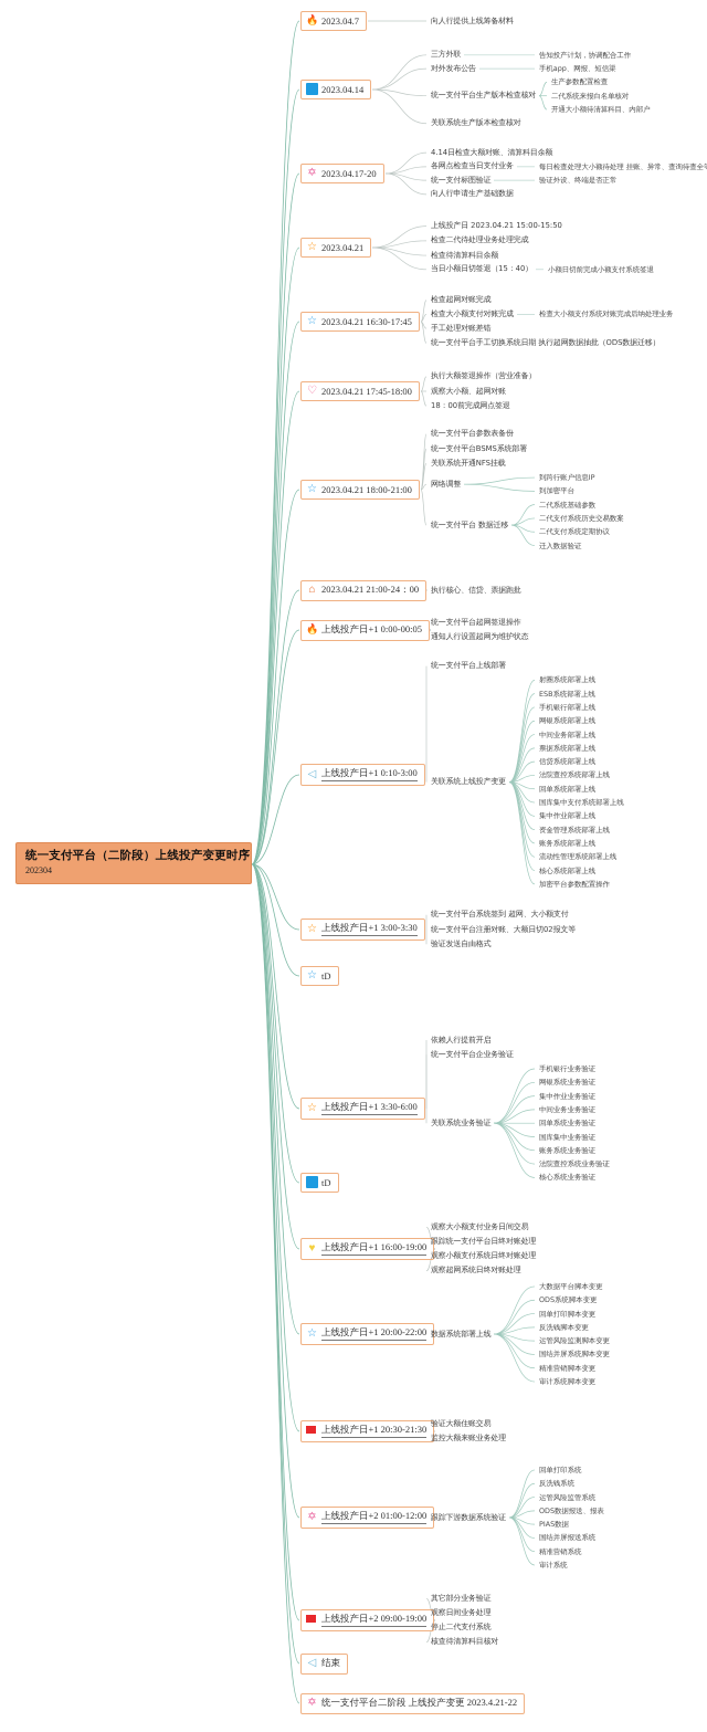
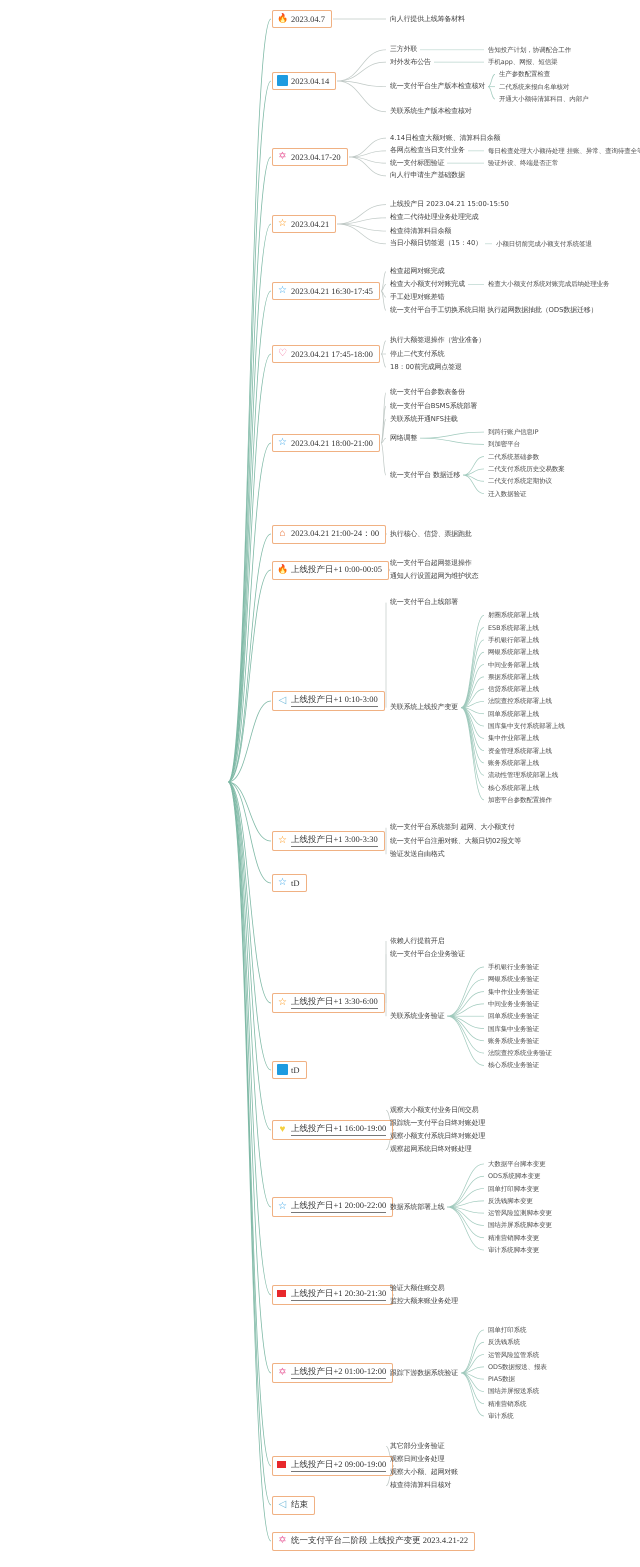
- 统一支付平台（二阶段）上线投产变更时序
- 202304
  2023.04.7
  向人行提供上线筹备材料
  2023.04.14
  三方外联
  告知投产计划，协调配合工作
  统一支付平台生产版本检查核对
  生产参数配置检查
  二代系统来报白名单核对
  开通大小额待清算科目、内部户
  关联系统生产版本检查核对
  2023.04.17-20
  4.14日检查大额对账、清算科目余额
  各网点检查当日支付业务
  每日检查处理大小额待处理 挂账、异常、查询待查全
  统一支付标图验证
  验证外设、终端是否正常
  向人行申请生产基础数据
  2023.04.21
  上线投产日 2023.04.21 15:00-15:50
  检查二代待处理业务处理完成
  检查待清算科目余额
  当日小额日切签退（15：40）
  小额日切前完成小额支付系统签退
  2023.04.21 16:30-17:45
  检查超网对账完成
  检查大小额支付对账完成
  检查大小额支付系统对账完成后纳处理业务
  手工处理对账差错
  统一支付平台手工切换系统日期 执行超网数据抽批（ODS数据迁移）
  2023.04.21 17:45-18:00
  执行大额签退操作（营业准备）
- 观察大小额、超网对账
+ 停止二代支付系统
  18：00前完成网点签退
  2023.04.21 18:00-21:00
  统一支付平台参数表备份
  统一支付平台BSMS系统部署
  关联系统开通NFS挂载
  网络调整
  到跨行账户信息IP
  到加密平台
  统一支付平台 数据迁移
  二代系统基础参数
  二代支付系统历史交易数案
  二代支付系统定期协议
  迁入数据验证
  2023.04.21 21:00-24：00
  执行核心、信贷、票据跑批
  上线投产日+1 0:00-00:05
  统一支付平台超网签退操作
  通知人行设置超网为维护状态
  上线投产日+1 0:10-3:00
  统一支付平台上线部署
  关联系统上线投产变更
  射圈系统部署上线
  ESB系统部署上线
  手机银行部署上线
  网银系统部署上线
  中间业务部署上线
  票据系统部署上线
  信贷系统部署上线
  法院查控系统部署上线
  回单系统部署上线
  国库集中支付系统部署上线
  集中作业部署上线
  资金管理系统部署上线
  账务系统部署上线
  流动性管理系统部署上线
  核心系统部署上线
  加密平台参数配置操作
  上线投产日+1 3:00-3:30
  统一支付平台系统签到 超网、大小额支付
  统一支付平台注册对账、大额日切02报文等
  验证发送自由格式
  tD
  上线投产日+1 3:30-6:00
  依赖人行提前开启
  统一支付平台企业务验证
  关联系统业务验证
  手机银行业务验证
  网银系统业务验证
  集中作业业务验证
  中间业务业务验证
  回单系统业务验证
  国库集中业务验证
  账务系统业务验证
  法院查控系统业务验证
  核心系统业务验证
  tD
  上线投产日+1 16:00-19:00
  观察大小额支付业务日间交易
  跟踪统一支付平台日终对账处理
  观察小额支付系统日终对账处理
  观察超网系统日终对账处理
  上线投产日+1 20:00-22:00
  数据系统部署上线
  大数据平台脚本变更
  ODS系统脚本变更
  回单打印脚本变更
  反洗钱脚本变更
  运管风险监测脚本变更
  国结并屏系统脚本变更
  精准营销脚本变更
  审计系统脚本变更
  上线投产日+1 20:30-21:30
  验证大额住账交易
  监控大额来账业务处理
  上线投产日+2 01:00-12:00
  跟踪下游数据系统验证
  回单打印系统
  反洗钱系统
  运管风险监管系统
  ODS数据报送、报表
  PIAS数据
  国结并屏报送系统
  精准营销系统
  审计系统
  上线投产日+2 09:00-19:00
  其它部分业务验证
  观察日间业务处理
- 停止二代支付系统
+ 观察大小额、超网对账
  核查待清算科目核对
  结束
  统一支付平台二阶段 上线投产变更 2023.4.21-22
